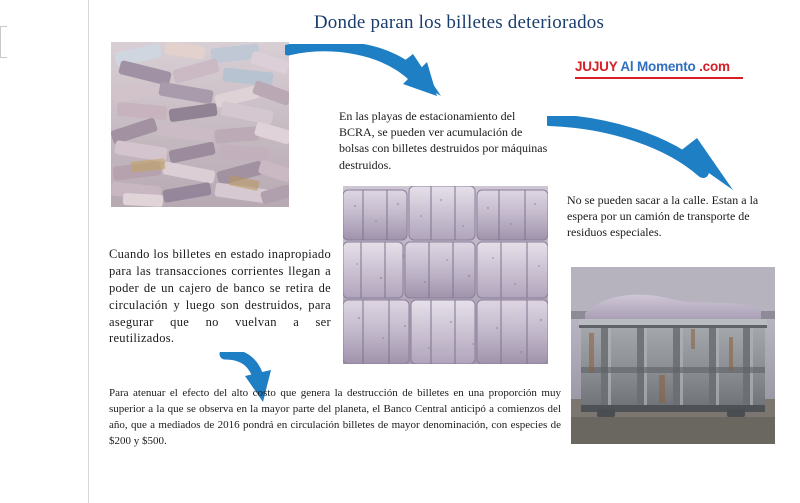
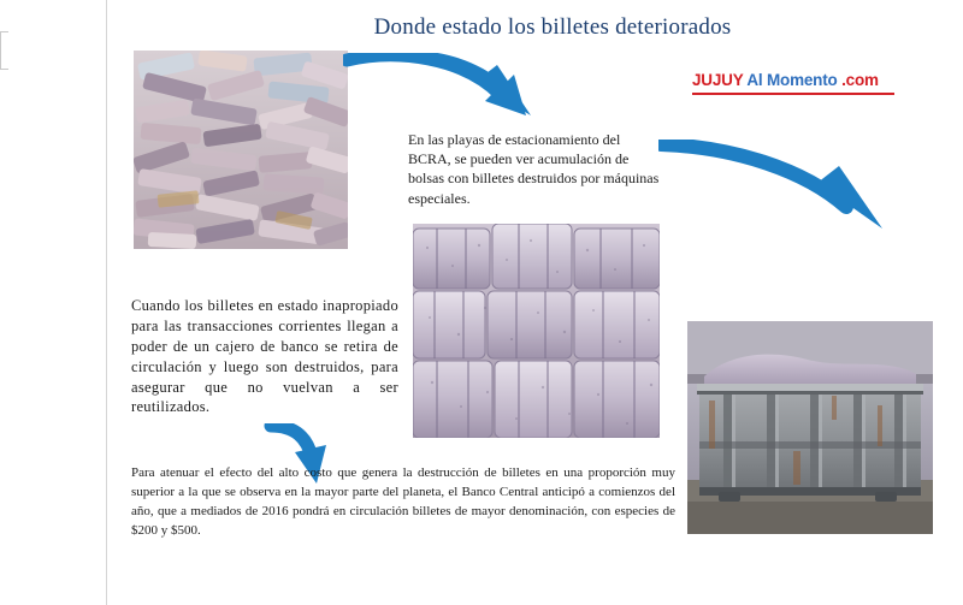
- Donde paran los billetes deteriorados
+ Donde estado los billetes deteriorados
- En las playas de estacionamiento del BCRA, se pueden ver acumulación de bolsas con billetes destruidos por máquinas destruidos.
+ En las playas de estacionamiento del BCRA, se pueden ver acumulación de bolsas con billetes destruidos por máquinas especiales.
  JUJUY Al Momento .com
- No se pueden sacar a la calle. Estan a la espera por un camión de transporte de residuos especiales.
  Cuando los billetes en estado inapropiado para las transacciones corrientes llegan a poder de un cajero de banco se retira de circulación y luego son destruidos, para asegurar que no vuelvan a ser reutilizados.
  Para atenuar el efecto del alto costo que genera la destrucción de billetes en una proporción muy superior a la que se observa en la mayor parte del planeta, el Banco Central anticipó a comienzos del año, que a mediados de 2016 pondrá en circulación billetes de mayor denominación, con especies de $200 y $500.
